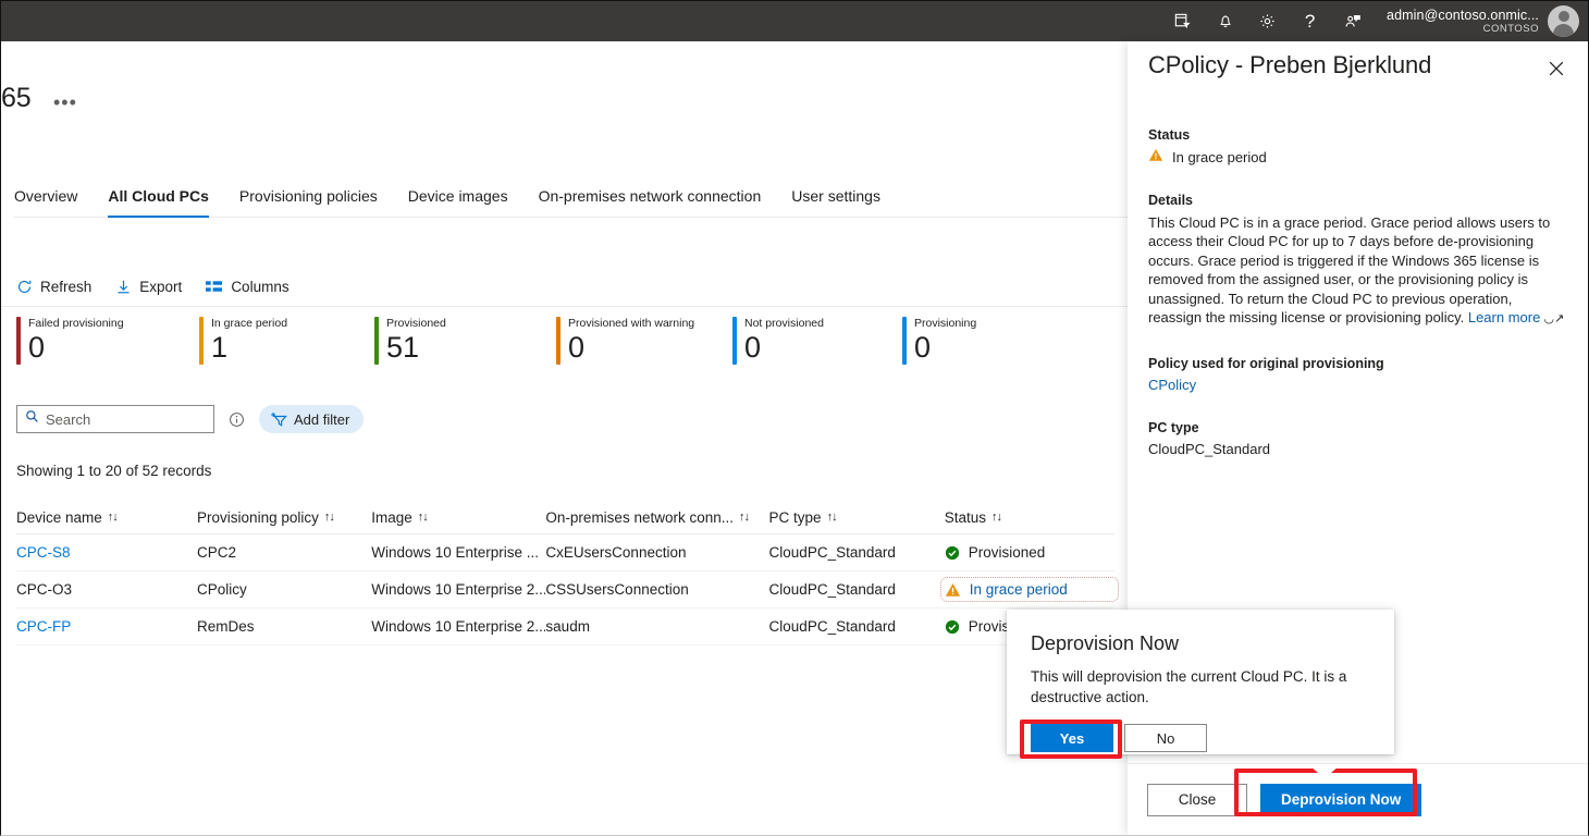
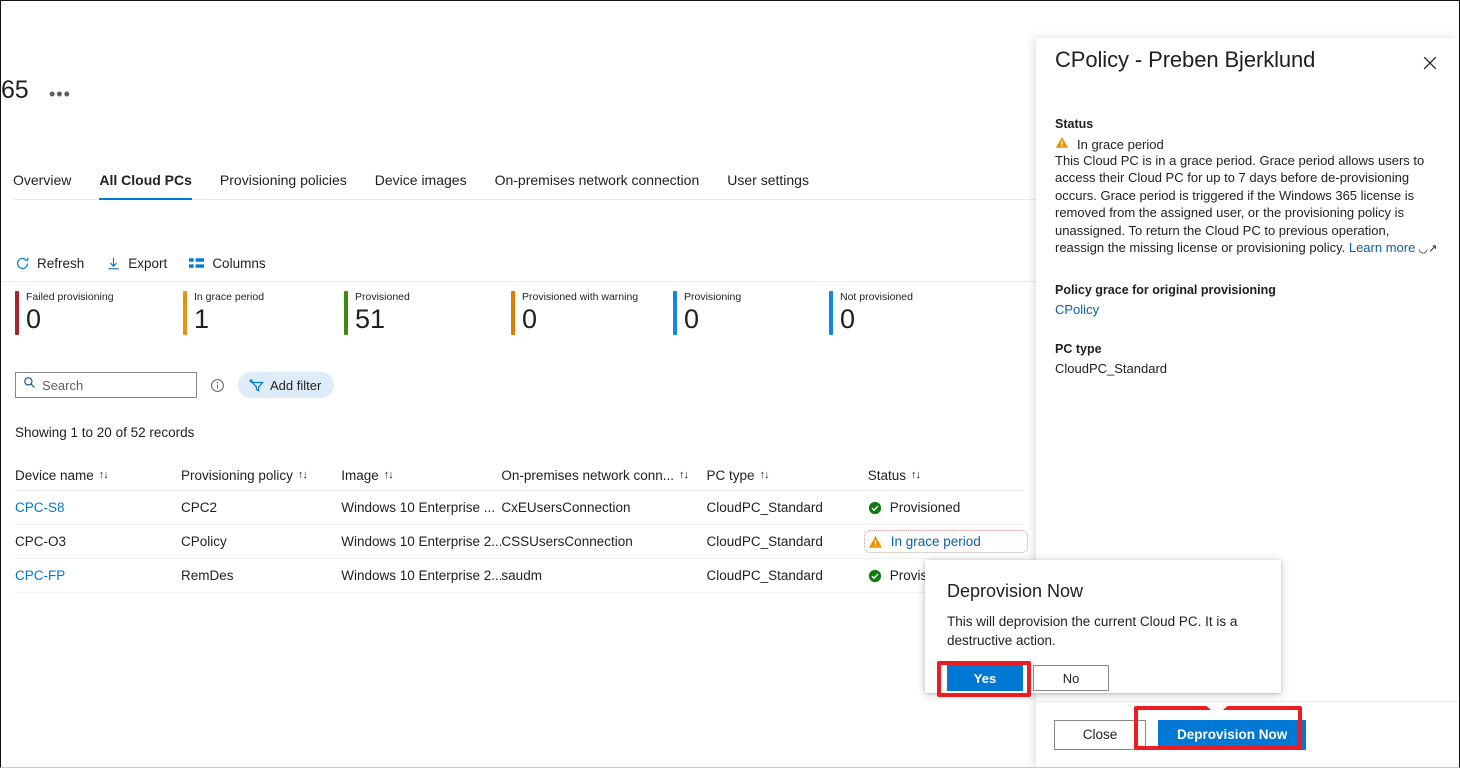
- ?
- admin@contoso.onmic...
- CONTOSO
  65
  •••
  Overview
  All Cloud PCs
  Provisioning policies
  Device images
  On-premises network connection
  User settings
  Refresh
  Export
  Columns
  Failed provisioning
  0
  In grace period
  1
  Provisioned
  51
  Provisioned with warning
  0
- Not provisioned
+ Provisioning
  0
- Provisioning
+ Not provisioned
  0
  Search
  Add filter
  Showing 1 to 20 of 52 records
  Device name
  ↑↓
  Provisioning policy
  ↑↓
  Image
  ↑↓
  On-premises network conn...
  ↑↓
  PC type
  ↑↓
  Status
  ↑↓
  CPC-S8
  CPC2
  Windows 10 Enterprise ...
  CxEUsersConnection
  CloudPC_Standard
  Provisioned
  CPC-O3
  CPolicy
  Windows 10 Enterprise 2...
  CSSUsersConnection
  CloudPC_Standard
  In grace period
  CPC-FP
  RemDes
  Windows 10 Enterprise 2...
  saudm
  CloudPC_Standard
  CPolicy - Preben Bjerklund
  Status
  In grace period
- Details
  This Cloud PC is in a grace period. Grace period allows users to access their Cloud PC for up to 7 days before de-provisioning occurs. Grace period is triggered if the Windows 365 license is removed from the assigned user, or the provisioning policy is unassigned. To return the Cloud PC to previous operation, reassign the missing license or provisioning policy. Learn more ◡↗
- Policy used for original provisioning
+ Policy grace for original provisioning
  CPolicy
  PC type
  CloudPC_Standard
  Close
  Deprovision Now
  Deprovision Now
  This will deprovision the current Cloud PC. It is a destructive action.
  Yes
  No
